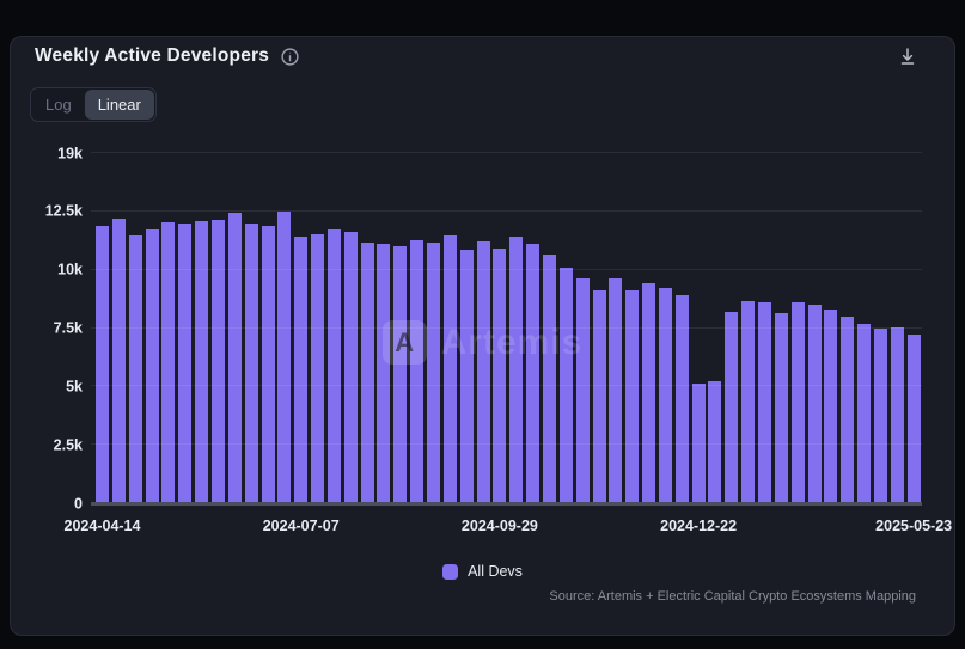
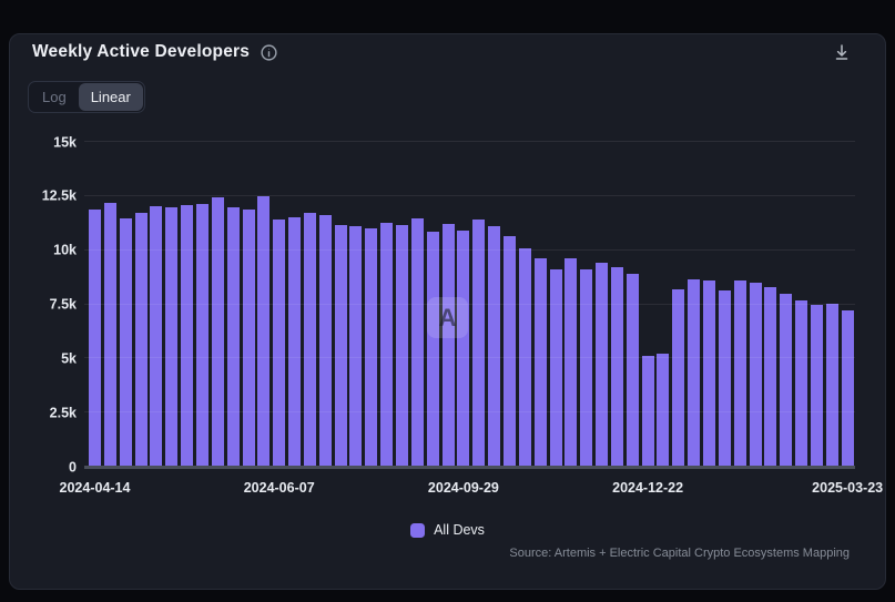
  Weekly Active Developers
  Log
  Linear
  0
  2.5k
  5k
  7.5k
  10k
  12.5k
- 19k
+ 15k
  A
- Artemis
  2024-04-14
- 2024-07-07
+ 2024-06-07
  2024-09-29
  2024-12-22
- 2025-05-23
+ 2025-03-23
  All Devs
  Source: Artemis + Electric Capital Crypto Ecosystems Mapping
